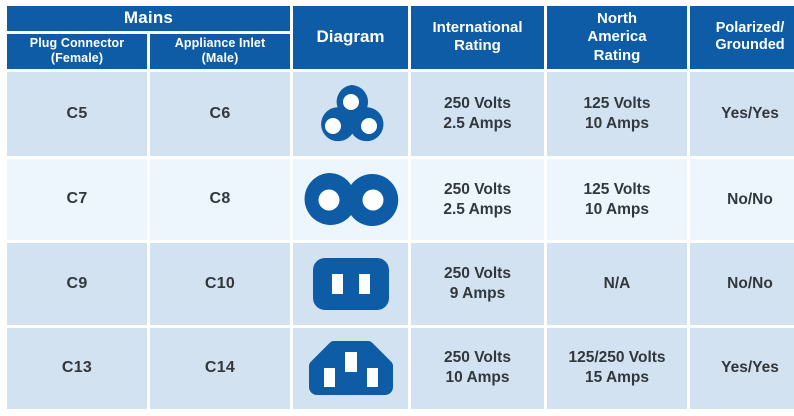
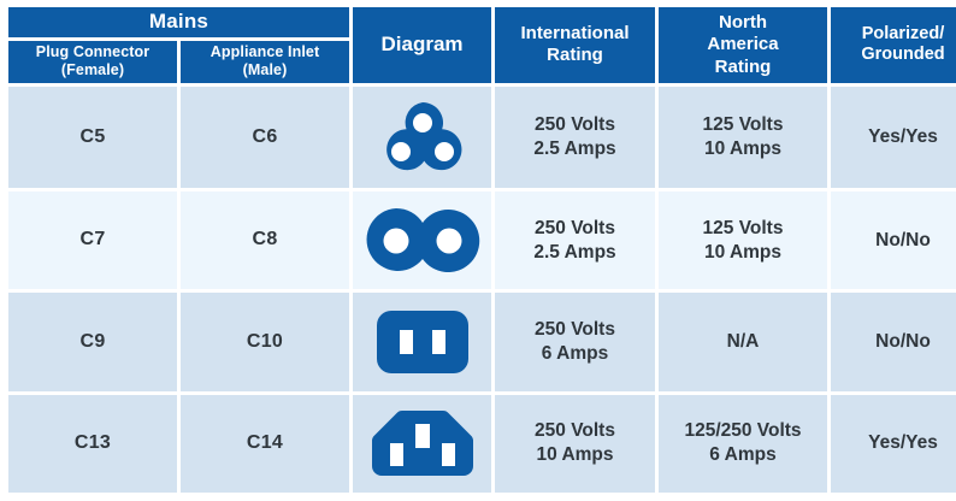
  Mains	Diagram	International Rating	North America Rating	Polarized/ Grounded
  Plug Connector (Female)	Appliance Inlet (Male)
  C5	C6		250 Volts 2.5 Amps	125 Volts 10 Amps	Yes/Yes
  C7	C8		250 Volts 2.5 Amps	125 Volts 10 Amps	No/No
- C9	C10		250 Volts 9 Amps	N/A	No/No
+ C9	C10		250 Volts 6 Amps	N/A	No/No
- C13	C14		250 Volts 10 Amps	125/250 Volts 15 Amps	Yes/Yes
+ C13	C14		250 Volts 10 Amps	125/250 Volts 6 Amps	Yes/Yes
